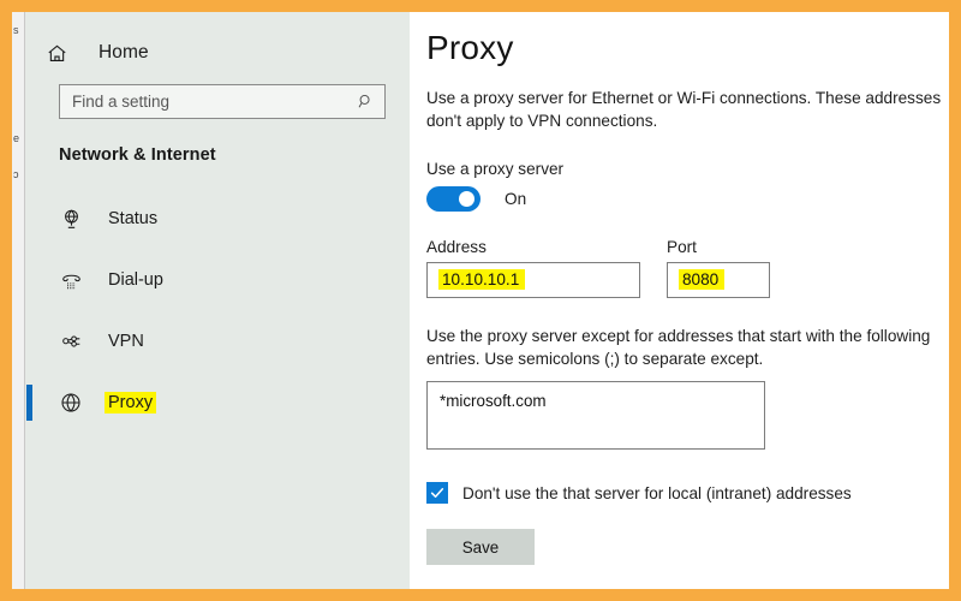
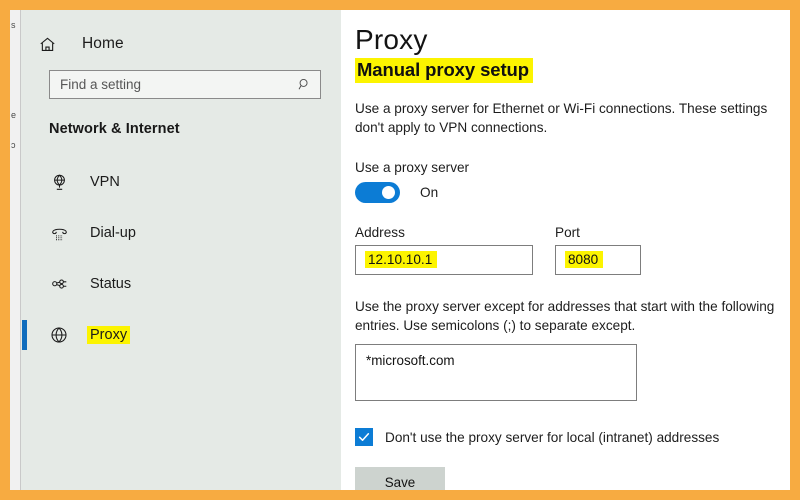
  s
  e
  ɔ
  Home
  Find a setting
  Network & Internet
- Status
+ VPN
  Dial-up
- VPN
+ Status
  Proxy
  Proxy
+ Manual proxy setup
- Use a proxy server for Ethernet or Wi-Fi connections. These addresses don't apply to VPN connections.
+ Use a proxy server for Ethernet or Wi-Fi connections. These settings don't apply to VPN connections.
  Use a proxy server
  On
  Address
- 10.10.10.1
+ 12.10.10.1
  Port
  8080
  Use the proxy server except for addresses that start with the following entries. Use semicolons (;) to separate except.
  *microsoft.com
- Don't use the that server for local (intranet) addresses
+ Don't use the proxy server for local (intranet) addresses
  Save
